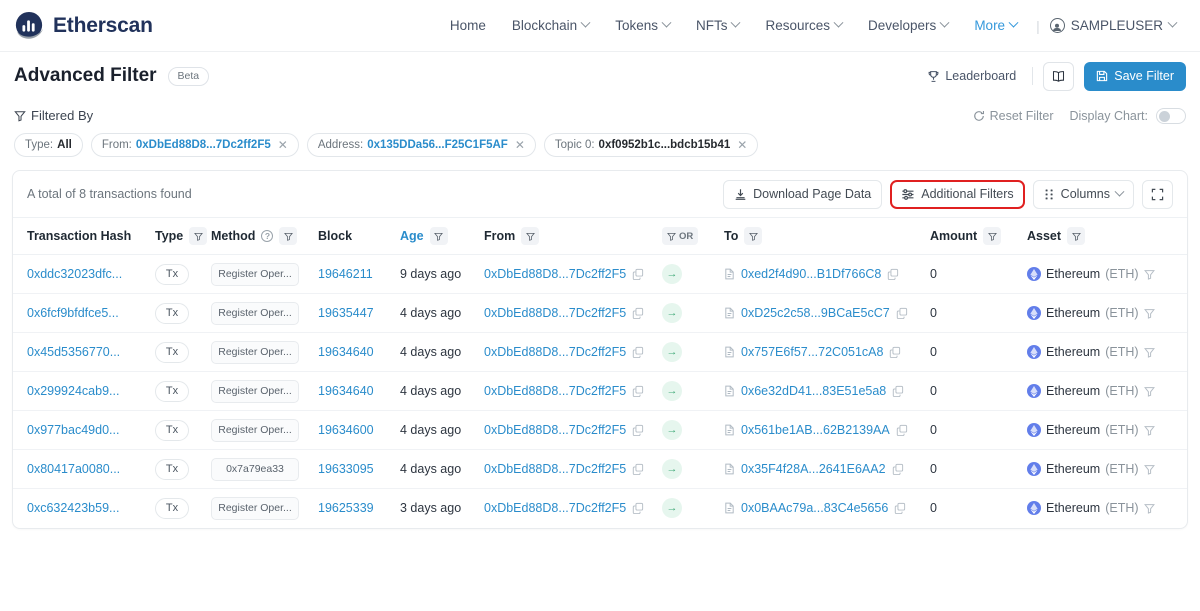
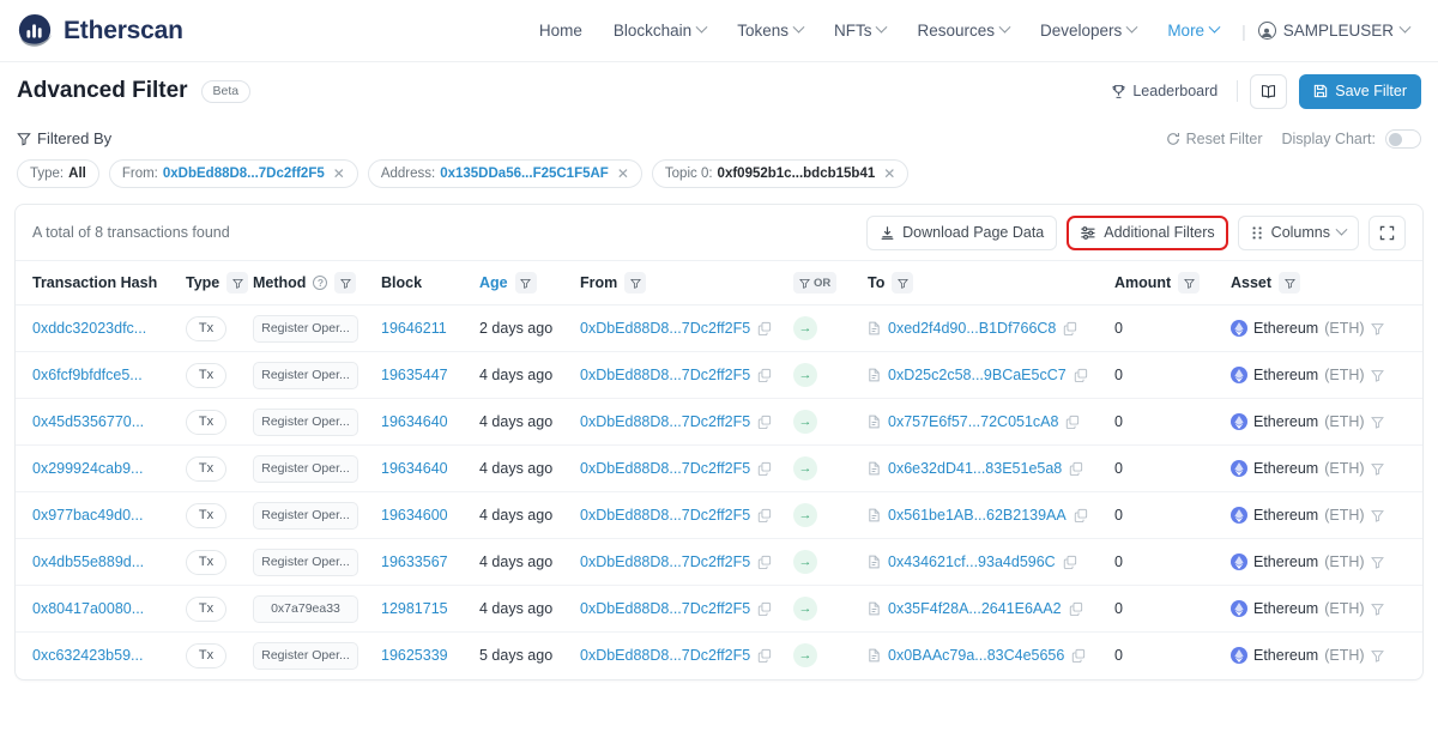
  Etherscan
  Home
  Blockchain
  Tokens
  NFTs
  Resources
  Developers
  More
  |
  SAMPLEUSER
  Advanced Filter
  Beta
  Leaderboard
  Save Filter
  Filtered By
  Reset Filter
  Display Chart:
  Type:
  All
  From:
  0xDbEd88D8...7Dc2ff2F5
  ✕
  Address:
  0x135DDa56...F25C1F5AF
  ✕
  Topic 0:
  0xf0952b1c...bdcb15b41
  ✕
  A total of 8 transactions found
  Download Page Data
  Additional Filters
  Columns
  Transaction Hash	Type	Method ?	Block	Age	From	OR	To	Amount	Asset
- 0xddc32023dfc...	Tx	Register Oper...	19646211	9 days ago	0xDbEd88D8...7Dc2ff2F5	→	0xed2f4d90...B1Df766C8	0	Ethereum (ETH)
+ 0xddc32023dfc...	Tx	Register Oper...	19646211	2 days ago	0xDbEd88D8...7Dc2ff2F5	→	0xed2f4d90...B1Df766C8	0	Ethereum (ETH)
  0x6fcf9bfdfce5...	Tx	Register Oper...	19635447	4 days ago	0xDbEd88D8...7Dc2ff2F5	→	0xD25c2c58...9BCaE5cC7	0	Ethereum (ETH)
  0x45d5356770...	Tx	Register Oper...	19634640	4 days ago	0xDbEd88D8...7Dc2ff2F5	→	0x757E6f57...72C051cA8	0	Ethereum (ETH)
  0x299924cab9...	Tx	Register Oper...	19634640	4 days ago	0xDbEd88D8...7Dc2ff2F5	→	0x6e32dD41...83E51e5a8	0	Ethereum (ETH)
  0x977bac49d0...	Tx	Register Oper...	19634600	4 days ago	0xDbEd88D8...7Dc2ff2F5	→	0x561be1AB...62B2139AA	0	Ethereum (ETH)
+ 0x4db55e889d...	Tx	Register Oper...	19633567	4 days ago	0xDbEd88D8...7Dc2ff2F5	→	0x434621cf...93a4d596C	0	Ethereum (ETH)
- 0x80417a0080...	Tx	0x7a79ea33	19633095	4 days ago	0xDbEd88D8...7Dc2ff2F5	→	0x35F4f28A...2641E6AA2	0	Ethereum (ETH)
+ 0x80417a0080...	Tx	0x7a79ea33	12981715	4 days ago	0xDbEd88D8...7Dc2ff2F5	→	0x35F4f28A...2641E6AA2	0	Ethereum (ETH)
- 0xc632423b59...	Tx	Register Oper...	19625339	3 days ago	0xDbEd88D8...7Dc2ff2F5	→	0x0BAAc79a...83C4e5656	0	Ethereum (ETH)
+ 0xc632423b59...	Tx	Register Oper...	19625339	5 days ago	0xDbEd88D8...7Dc2ff2F5	→	0x0BAAc79a...83C4e5656	0	Ethereum (ETH)
